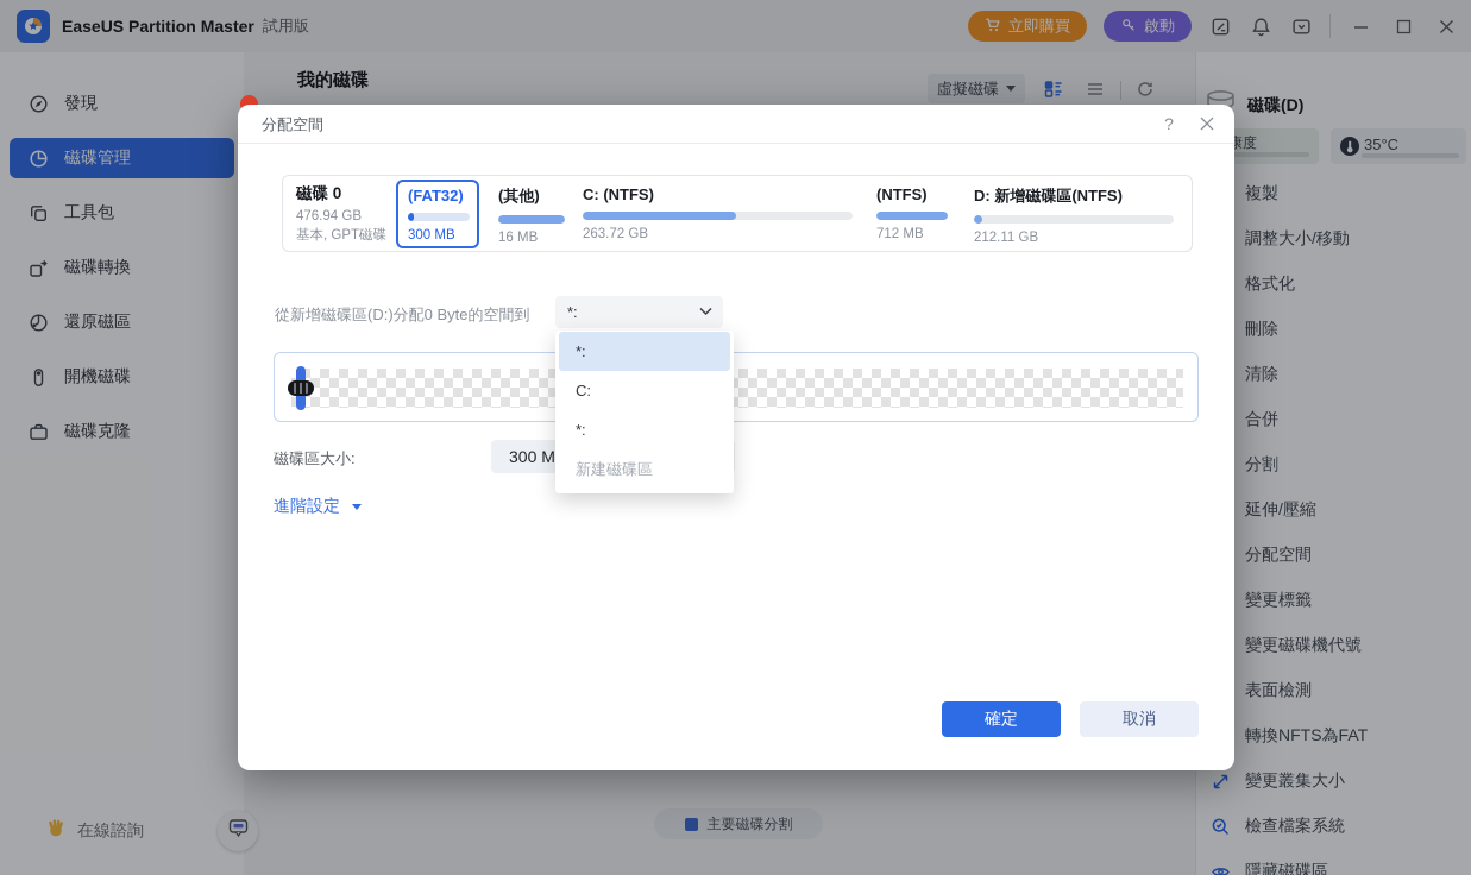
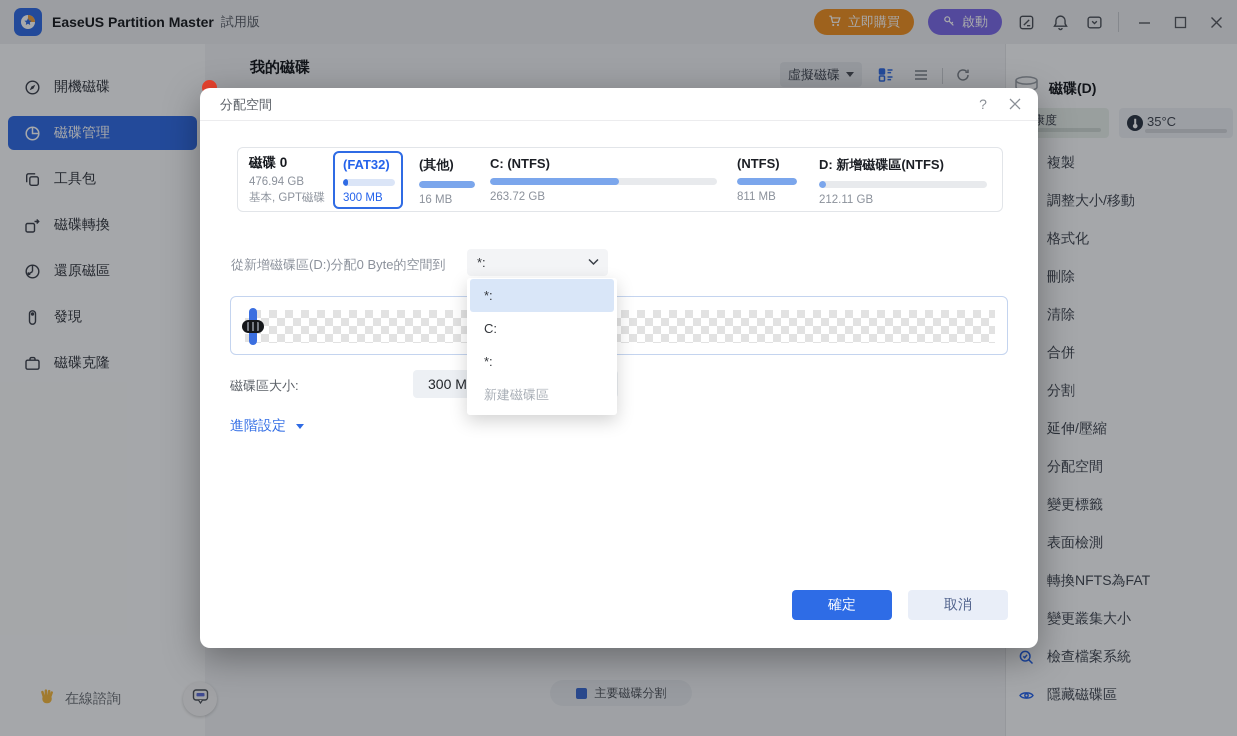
  EaseUS Partition Master
  試用版
  立即購買
  啟動
- 發現
+ 開機磁碟
  磁碟管理
  工具包
  磁碟轉換
  還原磁區
- 開機磁碟
+ 發現
  磁碟克隆
  在線諮詢
  我的磁碟
  虛擬磁碟
  主要磁碟分割
  磁碟(D)
  35°C
  複製
  調整大小/移動
  格式化
  刪除
  清除
  合併
  分割
  延伸/壓縮
  分配空間
  變更標籤
- 變更磁碟機代號
  表面檢測
  轉換NFTS為FAT
  變更叢集大小
  檢查檔案系統
  隱藏磁碟區
  分配空間
  ?
  磁碟 0
  476.94 GB
  基本, GPT磁碟
  (FAT32)
  300 MB
  (其他)
  16 MB
  C: (NTFS)
  263.72 GB
  (NTFS)
- 712 MB
+ 811 MB
  D: 新增磁碟區(NTFS)
  212.11 GB
  從新增磁碟區(D:)分配0 Byte的空間到
  *:
  磁碟區大小:
  300 M
  進階設定
  確定
  取消
  *:
  C:
  *:
  新建磁碟區
